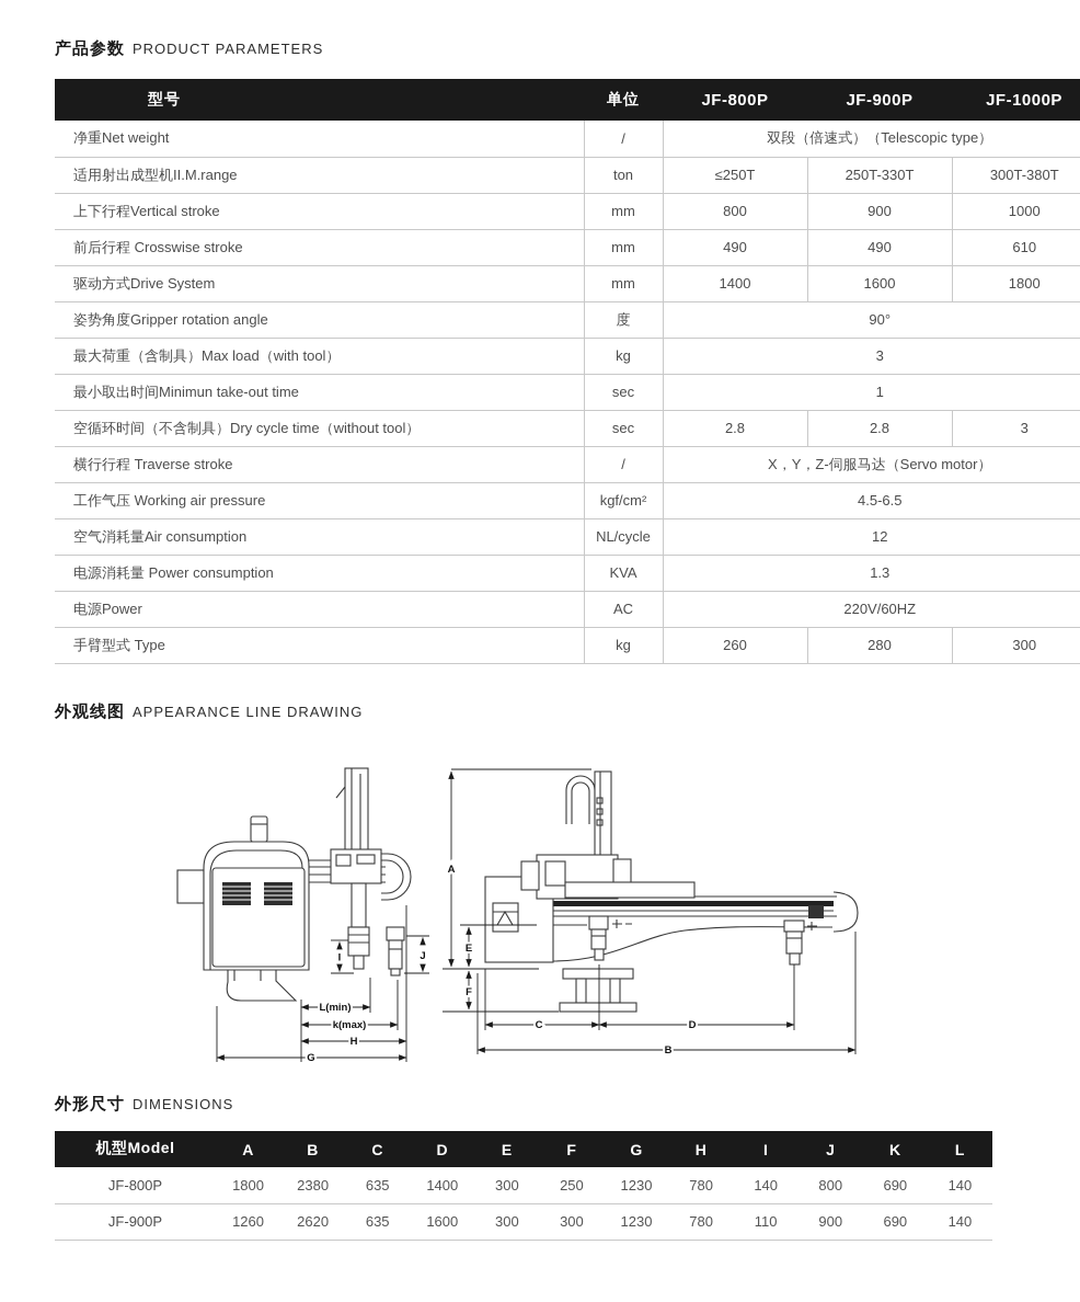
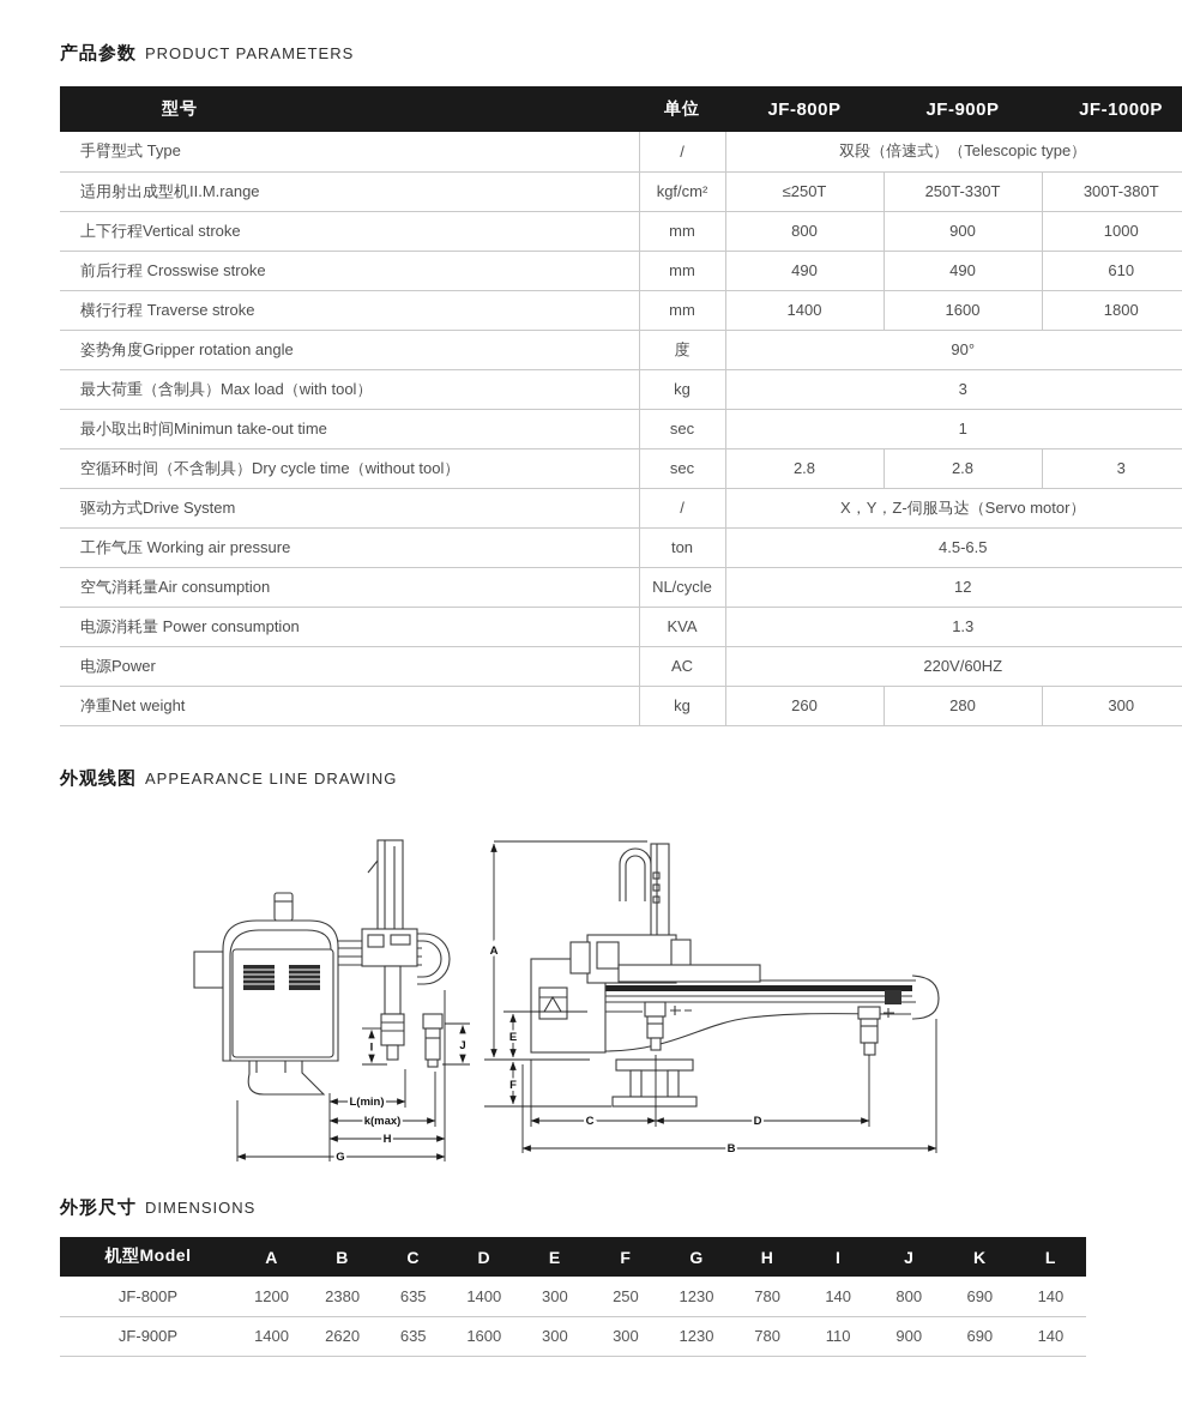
  产品参数 PRODUCT PARAMETERS
  型号	单位	JF-800P	JF-900P	JF-1000P
- 净重Net weight	/	双段（倍速式）（Telescopic type）
+ 手臂型式 Type	/	双段（倍速式）（Telescopic type）
- 适用射出成型机II.M.range	ton	≤250T	250T-330T	300T-380T
+ 适用射出成型机II.M.range	kgf/cm²	≤250T	250T-330T	300T-380T
  上下行程Vertical stroke	mm	800	900	1000
  前后行程 Crosswise stroke	mm	490	490	610
- 驱动方式Drive System	mm	1400	1600	1800
+ 横行行程 Traverse stroke	mm	1400	1600	1800
  姿势角度Gripper rotation angle	度	90°
  最大荷重（含制具）Max load（with tool）	kg	3
  最小取出时间Minimun take-out time	sec	1
  空循环时间（不含制具）Dry cycle time（without tool）	sec	2.8	2.8	3
- 横行行程 Traverse stroke	/	X，Y，Z-伺服马达（Servo motor）
+ 驱动方式Drive System	/	X，Y，Z-伺服马达（Servo motor）
- 工作气压 Working air pressure	kgf/cm²	4.5-6.5
+ 工作气压 Working air pressure	ton	4.5-6.5
  空气消耗量Air consumption	NL/cycle	12
  电源消耗量 Power consumption	KVA	1.3
  电源Power	AC	220V/60HZ
- 手臂型式 Type	kg	260	280	300
+ 净重Net weight	kg	260	280	300
  外观线图 APPEARANCE LINE DRAWING
  I
  J
  L(min)
  k(max)
  H
  G
  A
  E
  F
  C
  D
  B
  外形尺寸 DIMENSIONS
  机型Model	A	B	C	D	E	F	G	H	I	J	K	L
- JF-800P	1800	2380	635	1400	300	250	1230	780	140	800	690	140
+ JF-800P	1200	2380	635	1400	300	250	1230	780	140	800	690	140
- JF-900P	1260	2620	635	1600	300	300	1230	780	110	900	690	140
+ JF-900P	1400	2620	635	1600	300	300	1230	780	110	900	690	140
